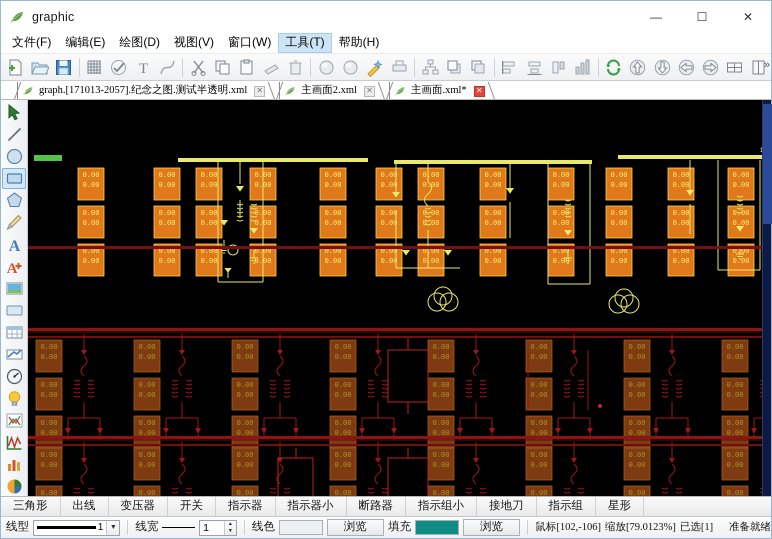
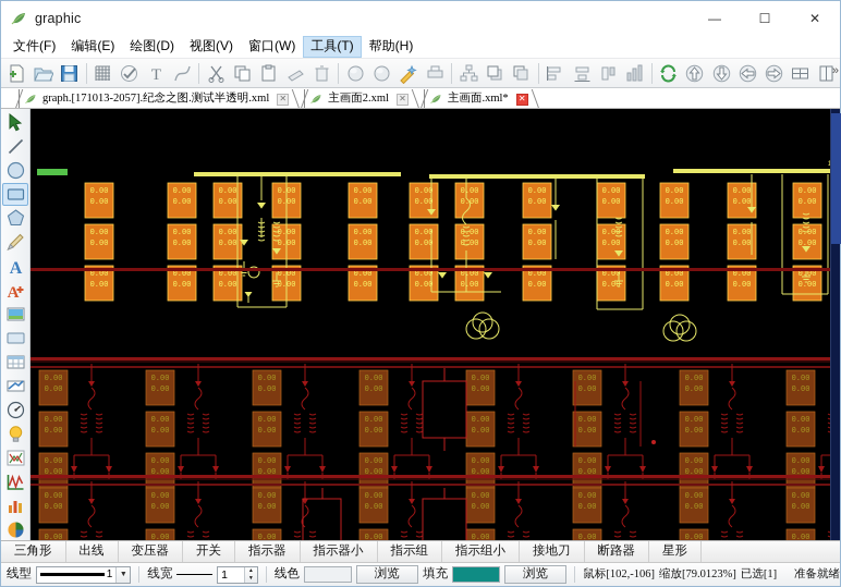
  graphic
  —
  ☐
  ✕
  文件(F)
  编辑(E)
  绘图(D)
  视图(V)
  窗口(W)
  工具(T)
  帮助(H)
  T
  »
  graph.[171013-2057].纪念之图.测试半透明.xml
  ✕
  主画面2.xml
  ✕
  主画面.xml*
  ✕
  A
  A
  0.00
  0.00
  0.00
  0.00
  0.00
  0.00
  0.00
  0.00
  0.00
  0.00
  0.00
  0.00
  0.00
  0.00
  0.00
  0.00
  0.00
  0.00
  0.00
  0.00
  0.00
  0.00
  0.00
  0.00
  0.00
  0.00
  0.00
  0.00
  0.00
  0.00
  0.00
  0.00
  0.00
  0.00
  0.00
  0.00
  0.00
  0.00
  0.00
  0.00
  0.00
  0.00
  0.00
  0.00
  0.00
  0.00
  0.00
  0.00
  0.00
  0.00
  0.00
  0.00
  0.00
  0.00
  0.00
  0.00
  0.00
  0.00
  0.00
  0.00
  0.00
  0.00
  0.00
  0.00
  0.00
  0.00
  0.00
  0.00
  0.00
  0.00
  0.00
  0.00
  0.00
  0.00
  0.00
  0.00
  0.00
  0.00
  0.00
  0.00
  0.00
  0.00
  0.00
  0.00
  0.00
  0.00
  0.00
  0.00
  0.00
  0.00
  0.00
  0.00
  0.00
  0.00
  0.00
  0.00
  0.00
  0.00
  0.00
  0.00
  0.00
  0.00
  0.00
  0.00
  0.00
  0.00
  0.00
  0.00
  0.00
  0.00
  0.00
  0.00
  0.00
  0.00
  0.00
  0.00
  0.00
  0.00
  0.00
  0.00
  0.00
  0.00
  0.00
  0.00
  0.00
  0.00
  0.00
  0.00
  0.00
  0.00
  0.00
  0.00
  0.00
  0.00
  0.00
  0.00
  0.00
  0.00
  0.00
  0.00
  0.00
  0.00
  0.00
  0.00
  三角形
  出线
  变压器
  开关
  指示器
  指示器小
- 断路器
+ 指示组
  指示组小
  接地刀
- 指示组
+ 断路器
  星形
  线型
  1
  线宽
  1
  线色
  浏览
  填充
  浏览
  鼠标[102,-106]
  缩放[79.0123%]
  已选[1]
  准备就绪
